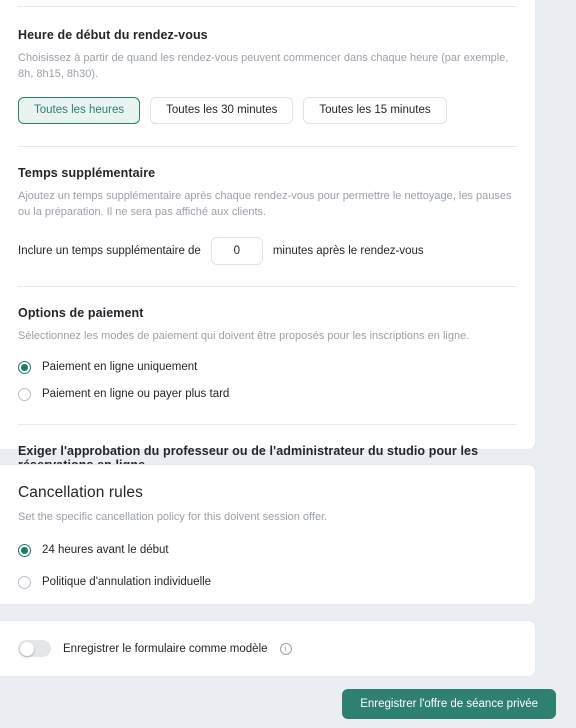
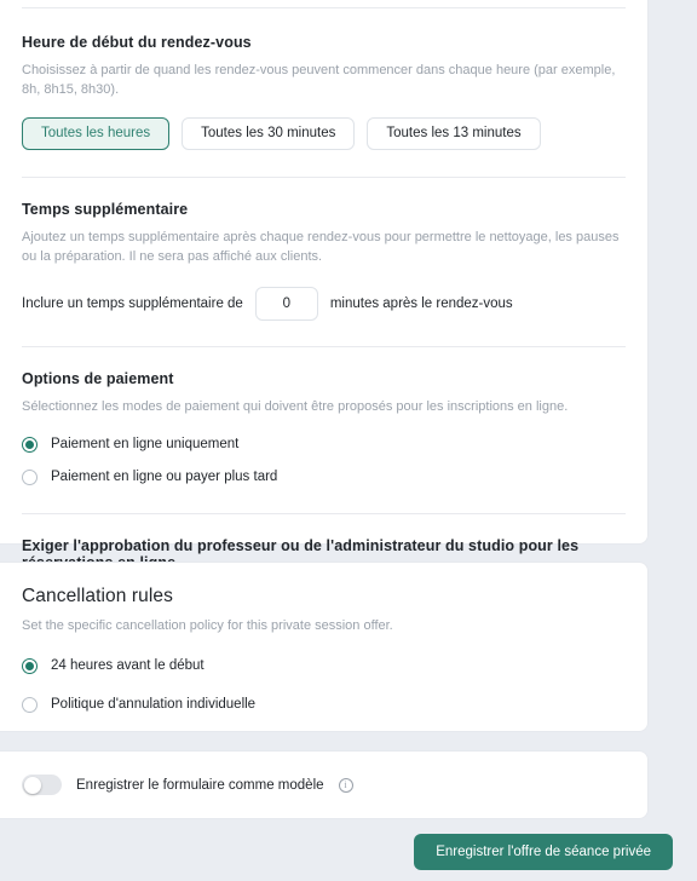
  Heure de début du rendez-vous
  Choisissez à partir de quand les rendez-vous peuvent commencer dans chaque heure (par exemple, 8h, 8h15, 8h30).
  Toutes les heures
  Toutes les 30 minutes
- Toutes les 15 minutes
+ Toutes les 13 minutes
  Temps supplémentaire
  Ajoutez un temps supplémentaire après chaque rendez-vous pour permettre le nettoyage, les pauses ou la préparation. Il ne sera pas affiché aux clients.
  Inclure un temps supplémentaire de
  0
  minutes après le rendez-vous
  Options de paiement
  Sélectionnez les modes de paiement qui doivent être proposés pour les inscriptions en ligne.
  Paiement en ligne uniquement
  Paiement en ligne ou payer plus tard
  Exiger l'approbation du professeur ou de l'administrateur du studio pour les
  Cancellation rules
- Set the specific cancellation policy for this doivent session offer.
+ Set the specific cancellation policy for this private session offer.
  24 heures avant le début
  Politique d'annulation individuelle
  Enregistrer le formulaire comme modèle
  i
  Enregistrer l'offre de séance privée
